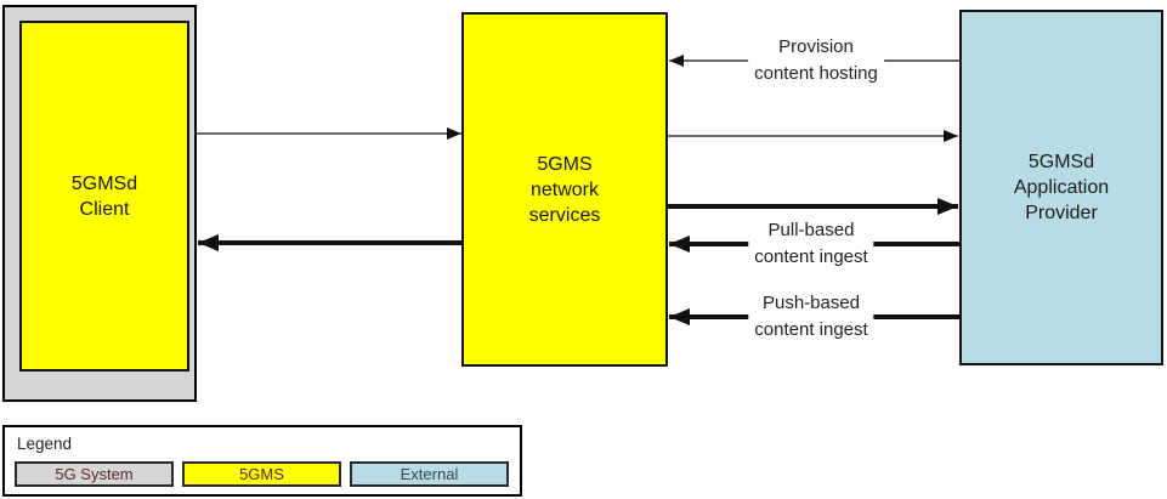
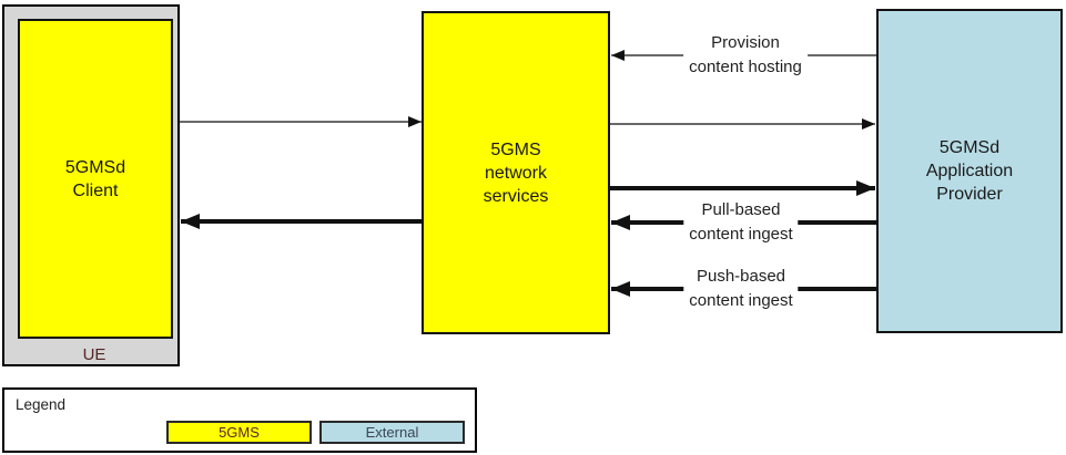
  5GMSd
  Client
+ UE
  5GMS
  network
  services
  5GMSd
  Application
  Provider
  Provision
  content hosting
  Pull-based
  content ingest
  Push-based
  content ingest
  Legend
- 5G System
  5GMS
  External
